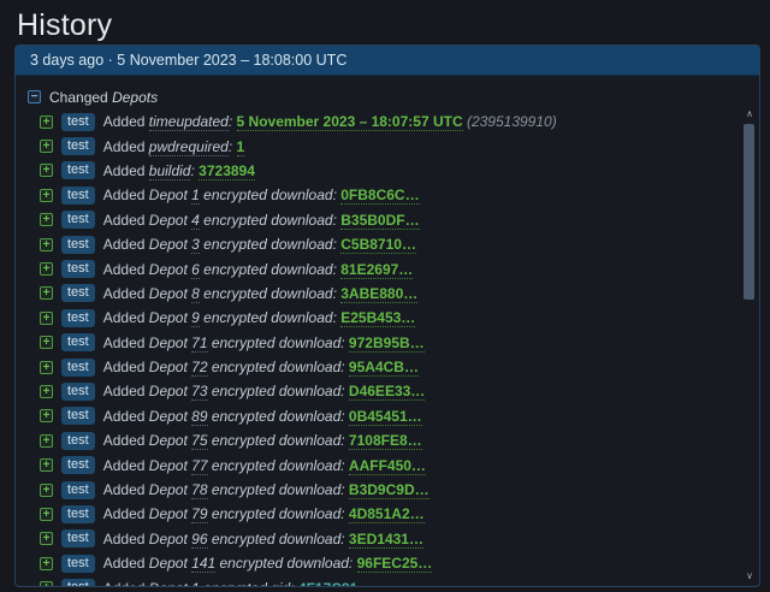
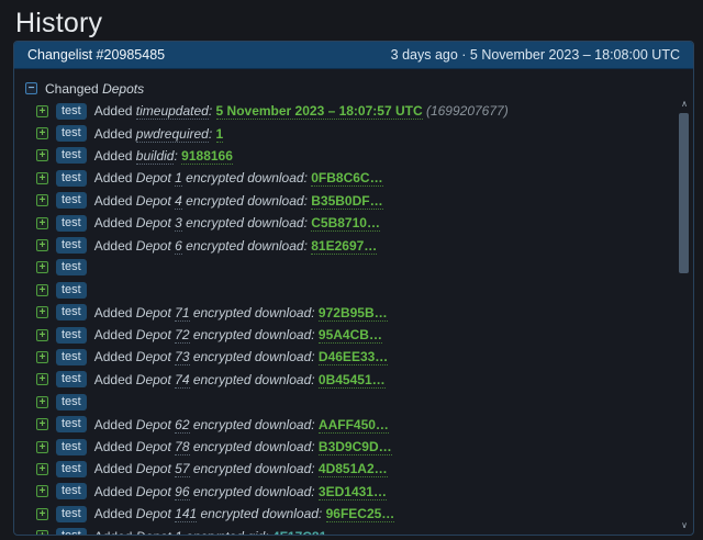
  History
+ Changelist #20985485
  3 days ago · 5 November 2023 – 18:08:00 UTC
  −
  Changed Depots
  +
  test
- Added timeupdated: 5 November 2023 – 18:07:57 UTC (2395139910)
+ Added timeupdated: 5 November 2023 – 18:07:57 UTC (1699207677)
  +
  test
  Added pwdrequired: 1
  +
  test
- Added buildid: 3723894
+ Added buildid: 9188166
  +
  test
  Added Depot 1 encrypted download: 0FB8C6C…
  +
  test
  Added Depot 4 encrypted download: B35B0DF…
  +
  test
  Added Depot 3 encrypted download: C5B8710…
  +
  test
  Added Depot 6 encrypted download: 81E2697…
  +
  test
- Added Depot 8 encrypted download: 3ABE880…
  +
  test
- Added Depot 9 encrypted download: E25B453…
  +
  test
  Added Depot 71 encrypted download: 972B95B…
  +
  test
  Added Depot 72 encrypted download: 95A4CB…
  +
  test
  Added Depot 73 encrypted download: D46EE33…
  +
  test
- Added Depot 89 encrypted download: 0B45451…
+ Added Depot 74 encrypted download: 0B45451…
  +
  test
- Added Depot 75 encrypted download: 7108FE8…
  +
  test
- Added Depot 77 encrypted download: AAFF450…
+ Added Depot 62 encrypted download: AAFF450…
  +
  test
  Added Depot 78 encrypted download: B3D9C9D…
  +
  test
- Added Depot 79 encrypted download: 4D851A2…
+ Added Depot 57 encrypted download: 4D851A2…
  +
  test
  Added Depot 96 encrypted download: 3ED1431…
  +
  test
  Added Depot 141 encrypted download: 96FEC25…
  ∧
  ∨
